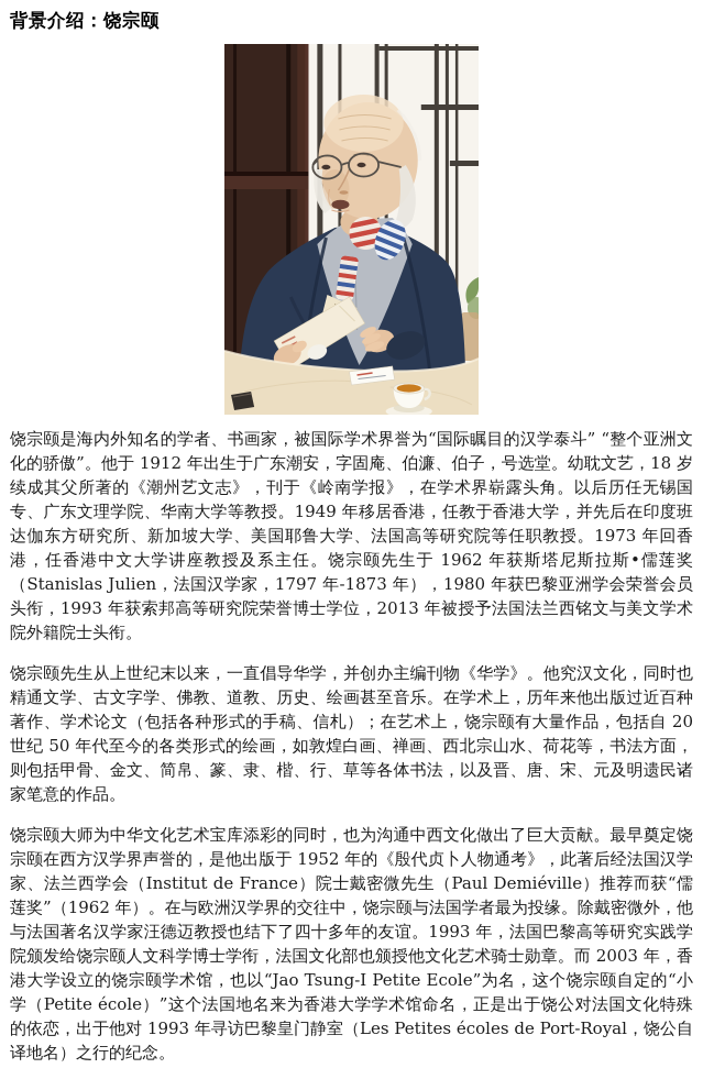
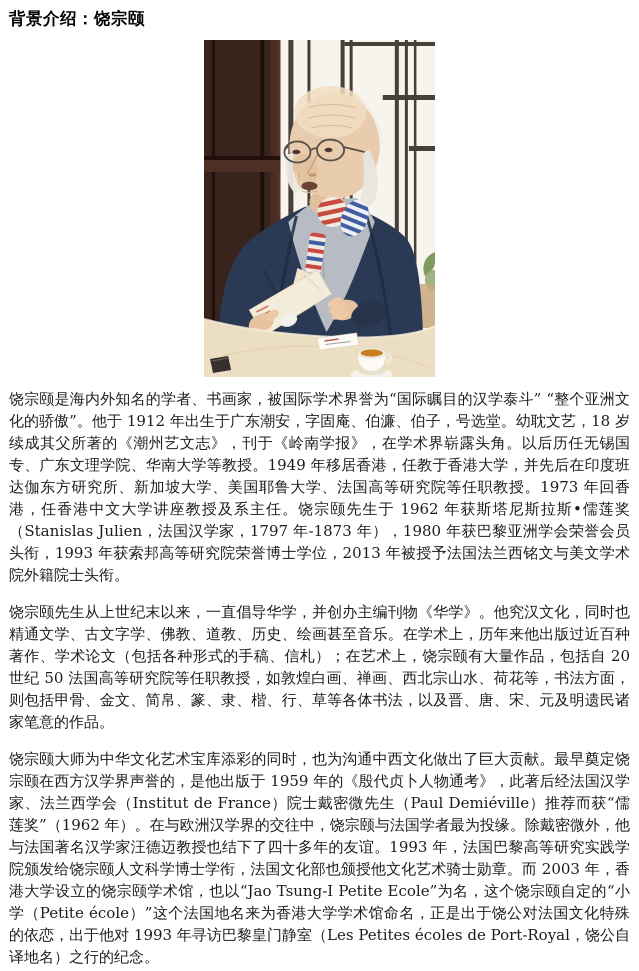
  背景介绍：饶宗颐
  饶宗颐是海内外知名的学者、书画家，被国际学术界誉为“国际瞩目的汉学泰斗” “整个亚洲文化的骄傲”。他于 1912 年出生于广东潮安，字固庵、伯濂、伯子，号选堂。幼耽文艺，18 岁续成其父所著的《潮州艺文志》，刊于《岭南学报》，在学术界崭露头角。以后历任无锡国专、广东文理学院、华南大学等教授。1949 年移居香港，任教于香港大学，并先后在印度班达伽东方研究所、新加坡大学、美国耶鲁大学、法国高等研究院等任职教授。1973 年回香港，任香港中文大学讲座教授及系主任。饶宗颐先生于 1962 年获斯塔尼斯拉斯•儒莲奖（Stanislas Julien，法国汉学家，1797 年-1873 年），1980 年获巴黎亚洲学会荣誉会员头衔，1993 年获索邦高等研究院荣誉博士学位，2013 年被授予法国法兰西铭文与美文学术院外籍院士头衔。
- 饶宗颐先生从上世纪末以来，一直倡导华学，并创办主编刊物《华学》。他究汉文化，同时也精通文学、古文字学、佛教、道教、历史、绘画甚至音乐。在学术上，历年来他出版过近百种著作、学术论文（包括各种形式的手稿、信札）；在艺术上，饶宗颐有大量作品，包括自 20 世纪 50 年代至今的各类形式的绘画，如敦煌白画、禅画、西北宗山水、荷花等，书法方面，则包括甲骨、金文、简帛、篆、隶、楷、行、草等各体书法，以及晋、唐、宋、元及明遗民诸家笔意的作品。
+ 饶宗颐先生从上世纪末以来，一直倡导华学，并创办主编刊物《华学》。他究汉文化，同时也精通文学、古文字学、佛教、道教、历史、绘画甚至音乐。在学术上，历年来他出版过近百种著作、学术论文（包括各种形式的手稿、信札）；在艺术上，饶宗颐有大量作品，包括自 20 世纪 50 法国高等研究院等任职教授，如敦煌白画、禅画、西北宗山水、荷花等，书法方面，则包括甲骨、金文、简帛、篆、隶、楷、行、草等各体书法，以及晋、唐、宋、元及明遗民诸家笔意的作品。
- 饶宗颐大师为中华文化艺术宝库添彩的同时，也为沟通中西文化做出了巨大贡献。最早奠定饶宗颐在西方汉学界声誉的，是他出版于 1952 年的《殷代贞卜人物通考》，此著后经法国汉学家、法兰西学会（Institut de France）院士戴密微先生（Paul Demiéville）推荐而获“儒莲奖”（1962 年）。在与欧洲汉学界的交往中，饶宗颐与法国学者最为投缘。除戴密微外，他与法国著名汉学家汪德迈教授也结下了四十多年的友谊。1993 年，法国巴黎高等研究实践学院颁发给饶宗颐人文科学博士学衔，法国文化部也颁授他文化艺术骑士勋章。而 2003 年，香港大学设立的饶宗颐学术馆，也以“Jao Tsung-I Petite Ecole”为名，这个饶宗颐自定的“小学（Petite école）”这个法国地名来为香港大学学术馆命名，正是出于饶公对法国文化特殊的依恋，出于他对 1993 年寻访巴黎皇门静室（Les Petites écoles de Port-Royal，饶公自译地名）之行的纪念。
+ 饶宗颐大师为中华文化艺术宝库添彩的同时，也为沟通中西文化做出了巨大贡献。最早奠定饶宗颐在西方汉学界声誉的，是他出版于 1959 年的《殷代贞卜人物通考》，此著后经法国汉学家、法兰西学会（Institut de France）院士戴密微先生（Paul Demiéville）推荐而获“儒莲奖”（1962 年）。在与欧洲汉学界的交往中，饶宗颐与法国学者最为投缘。除戴密微外，他与法国著名汉学家汪德迈教授也结下了四十多年的友谊。1993 年，法国巴黎高等研究实践学院颁发给饶宗颐人文科学博士学衔，法国文化部也颁授他文化艺术骑士勋章。而 2003 年，香港大学设立的饶宗颐学术馆，也以“Jao Tsung-I Petite Ecole”为名，这个饶宗颐自定的“小学（Petite école）”这个法国地名来为香港大学学术馆命名，正是出于饶公对法国文化特殊的依恋，出于他对 1993 年寻访巴黎皇门静室（Les Petites écoles de Port-Royal，饶公自译地名）之行的纪念。
